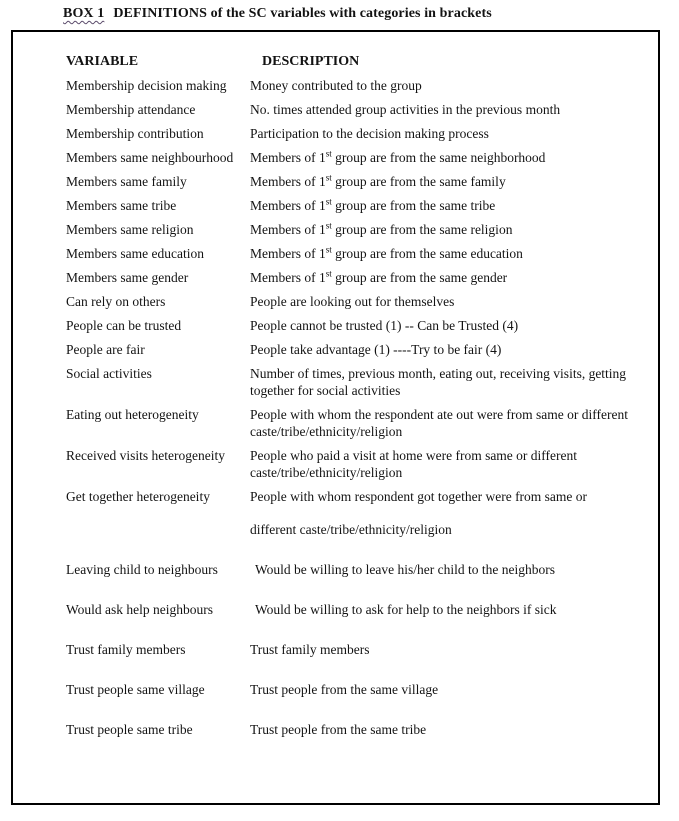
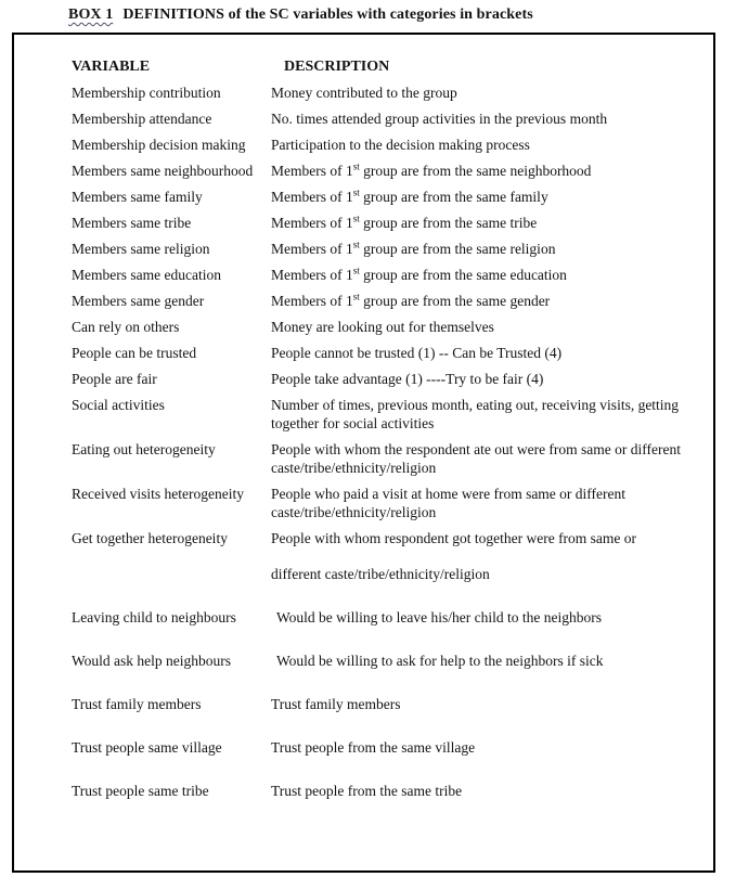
  BOX 1 DEFINITIONS of the SC variables with categories in brackets
  VARIABLE
  DESCRIPTION
- Membership decision making
+ Membership contribution
  Money contributed to the group
  Membership attendance
  No. times attended group activities in the previous month
- Membership contribution
+ Membership decision making
  Participation to the decision making process
  Members same neighbourhood
  Members of 1st group are from the same neighborhood
  Members same family
  Members of 1st group are from the same family
  Members same tribe
  Members of 1st group are from the same tribe
  Members same religion
  Members of 1st group are from the same religion
  Members same education
  Members of 1st group are from the same education
  Members same gender
  Members of 1st group are from the same gender
  Can rely on others
- People are looking out for themselves
+ Money are looking out for themselves
  People can be trusted
  People cannot be trusted (1) -- Can be Trusted (4)
  People are fair
  People take advantage (1) ----Try to be fair (4)
  Social activities
  Number of times, previous month, eating out, receiving visits, getting together for social activities
  Eating out heterogeneity
  People with whom the respondent ate out were from same or different caste/tribe/ethnicity/religion
  Received visits heterogeneity
  People who paid a visit at home were from same or different caste/tribe/ethnicity/religion
  Get together heterogeneity
  People with whom respondent got together were from same or
  different caste/tribe/ethnicity/religion
  Leaving child to neighbours
  Would be willing to leave his/her child to the neighbors
  Would ask help neighbours
  Would be willing to ask for help to the neighbors if sick
  Trust family members
  Trust family members
  Trust people same village
  Trust people from the same village
  Trust people same tribe
  Trust people from the same tribe
